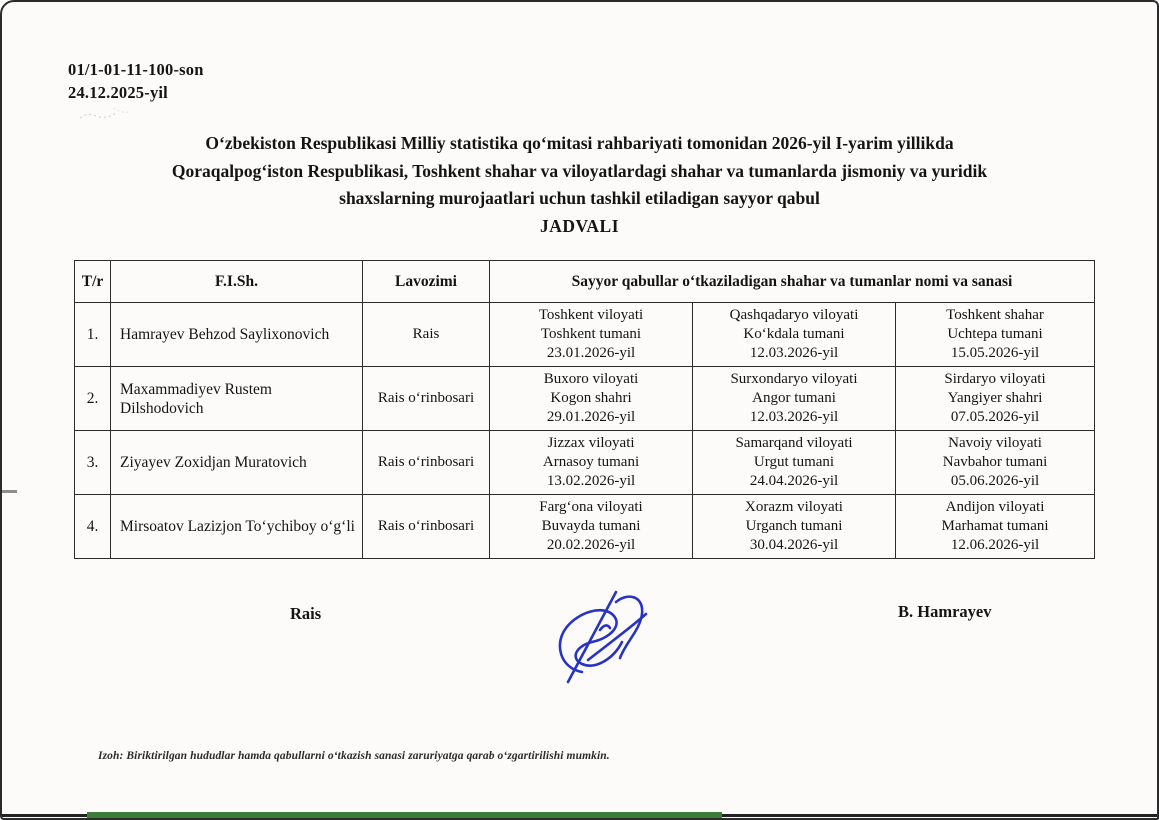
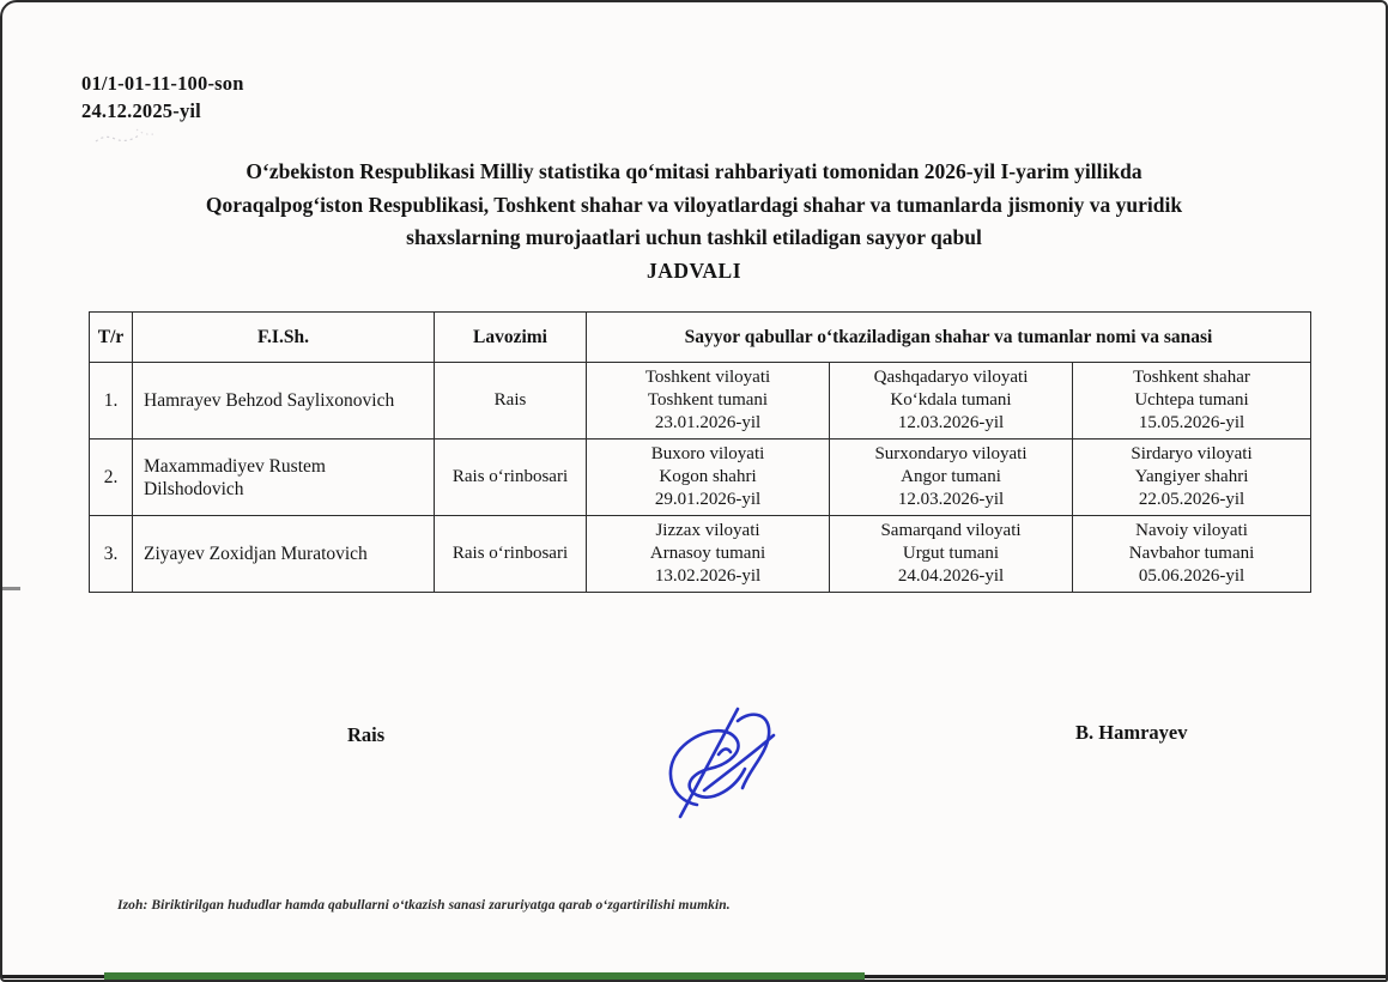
  01/1-01-11-100-son
  24.12.2025-yil
  Oʻzbekiston Respublikasi Milliy statistika qoʻmitasi rahbariyati tomonidan 2026-yil I-yarim yillikda
  Qoraqalpogʻiston Respublikasi, Toshkent shahar va viloyatlardagi shahar va tumanlarda jismoniy va yuridik
  shaxslarning murojaatlari uchun tashkil etiladigan sayyor qabul
  JADVALI
  T/r	F.I.Sh.	Lavozimi	Sayyor qabullar oʻtkaziladigan shahar va tumanlar nomi va sanasi
  1.	Hamrayev Behzod Saylixonovich	Rais	Toshkent viloyati Toshkent tumani 23.01.2026-yil	Qashqadaryo viloyati Koʻkdala tumani 12.03.2026-yil	Toshkent shahar Uchtepa tumani 15.05.2026-yil
- 2.	Maxammadiyev Rustem Dilshodovich	Rais oʻrinbosari	Buxoro viloyati Kogon shahri 29.01.2026-yil	Surxondaryo viloyati Angor tumani 12.03.2026-yil	Sirdaryo viloyati Yangiyer shahri 07.05.2026-yil
+ 2.	Maxammadiyev Rustem Dilshodovich	Rais oʻrinbosari	Buxoro viloyati Kogon shahri 29.01.2026-yil	Surxondaryo viloyati Angor tumani 12.03.2026-yil	Sirdaryo viloyati Yangiyer shahri 22.05.2026-yil
  3.	Ziyayev Zoxidjan Muratovich	Rais oʻrinbosari	Jizzax viloyati Arnasoy tumani 13.02.2026-yil	Samarqand viloyati Urgut tumani 24.04.2026-yil	Navoiy viloyati Navbahor tumani 05.06.2026-yil
- 4.	Mirsoatov Lazizjon Toʻychiboy oʻgʻli	Rais oʻrinbosari	Fargʻona viloyati Buvayda tumani 20.02.2026-yil	Xorazm viloyati Urganch tumani 30.04.2026-yil	Andijon viloyati Marhamat tumani 12.06.2026-yil
  Rais
  B. Hamrayev
  Izoh: Biriktirilgan hududlar hamda qabullarni oʻtkazish sanasi zaruriyatga qarab oʻzgartirilishi mumkin.
